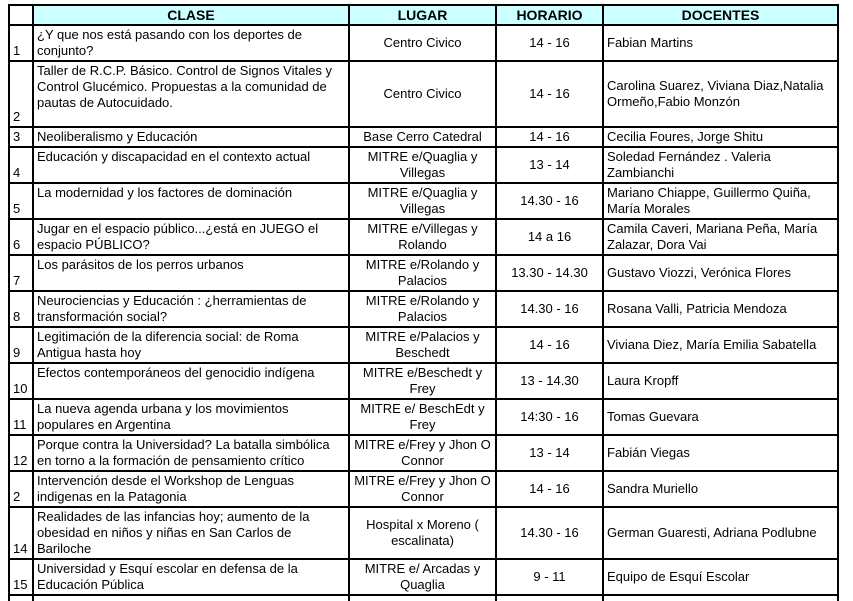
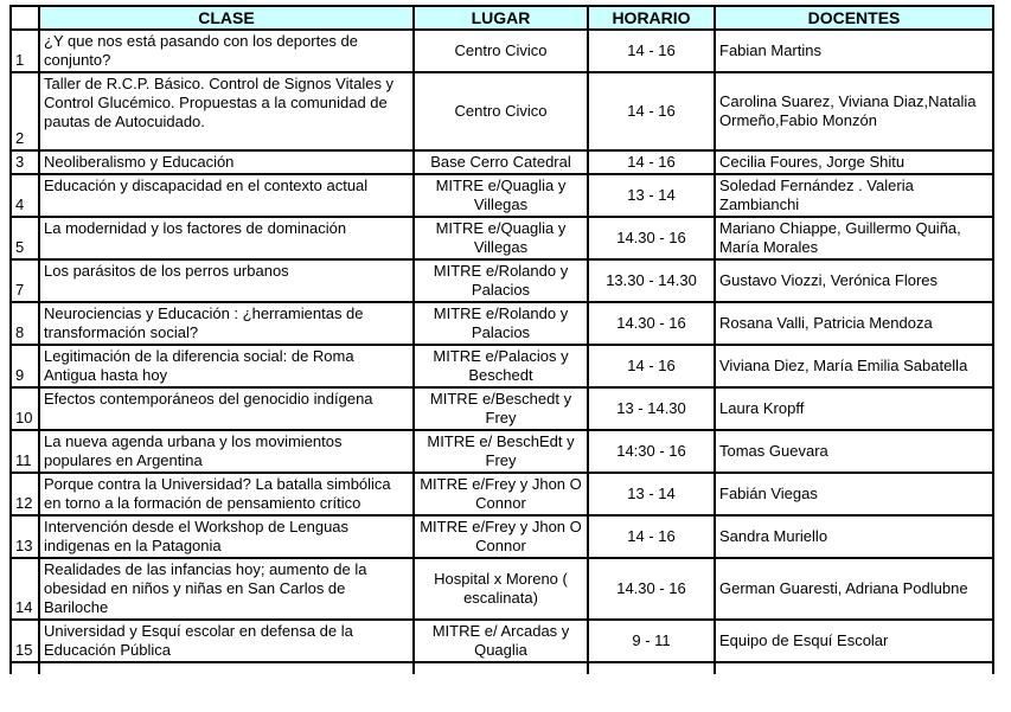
  	CLASE	LUGAR	HORARIO	DOCENTES
  1	¿Y que nos está pasando con los deportes de conjunto?	Centro Civico	14 - 16	Fabian Martins
  2	Taller de R.C.P. Básico. Control de Signos Vitales y Control Glucémico. Propuestas a la comunidad de pautas de Autocuidado.	Centro Civico	14 - 16	Carolina Suarez, Viviana Diaz,Natalia Ormeño,Fabio Monzón
  3	Neoliberalismo y Educación	Base Cerro Catedral	14 - 16	Cecilia Foures, Jorge Shitu
  4	Educación y discapacidad en el contexto actual	MITRE e/Quaglia y Villegas	13 - 14	Soledad Fernández . Valeria Zambianchi
  5	La modernidad y los factores de dominación	MITRE e/Quaglia y Villegas	14.30 - 16	Mariano Chiappe, Guillermo Quiña, María Morales
- 6	Jugar en el espacio público...¿está en JUEGO el espacio PÚBLICO?	MITRE e/Villegas y Rolando	14 a 16	Camila Caveri, Mariana Peña, María Zalazar, Dora Vai
  7	Los parásitos de los perros urbanos	MITRE e/Rolando y Palacios	13.30 - 14.30	Gustavo Viozzi, Verónica Flores
  8	Neurociencias y Educación : ¿herramientas de transformación social?	MITRE e/Rolando y Palacios	14.30 - 16	Rosana Valli, Patricia Mendoza
  9	Legitimación de la diferencia social: de Roma Antigua hasta hoy	MITRE e/Palacios y Beschedt	14 - 16	Viviana Diez, María Emilia Sabatella
  10	Efectos contemporáneos del genocidio indígena	MITRE e/Beschedt y Frey	13 - 14.30	Laura Kropff
  11	La nueva agenda urbana y los movimientos populares en Argentina	MITRE e/ BeschEdt y Frey	14:30 - 16	Tomas Guevara
  12	Porque contra la Universidad? La batalla simbólica en torno a la formación de pensamiento crítico	MITRE e/Frey y Jhon O Connor	13 - 14	Fabián Viegas
- 2	Intervención desde el Workshop de Lenguas indigenas en la Patagonia	MITRE e/Frey y Jhon O Connor	14 - 16	Sandra Muriello
+ 13	Intervención desde el Workshop de Lenguas indigenas en la Patagonia	MITRE e/Frey y Jhon O Connor	14 - 16	Sandra Muriello
  14	Realidades de las infancias hoy; aumento de la obesidad en niños y niñas en San Carlos de Bariloche	Hospital x Moreno ( escalinata)	14.30 - 16	German Guaresti, Adriana Podlubne
  15	Universidad y Esquí escolar en defensa de la Educación Pública	MITRE e/ Arcadas y Quaglia	9 - 11	Equipo de Esquí Escolar
